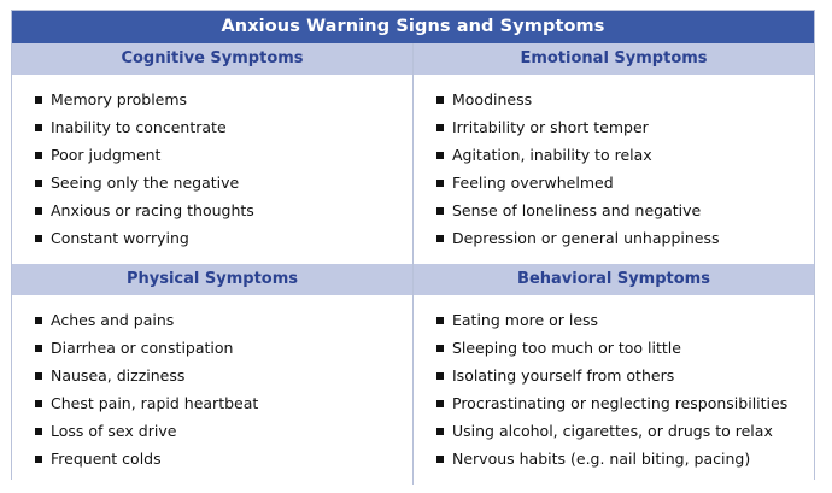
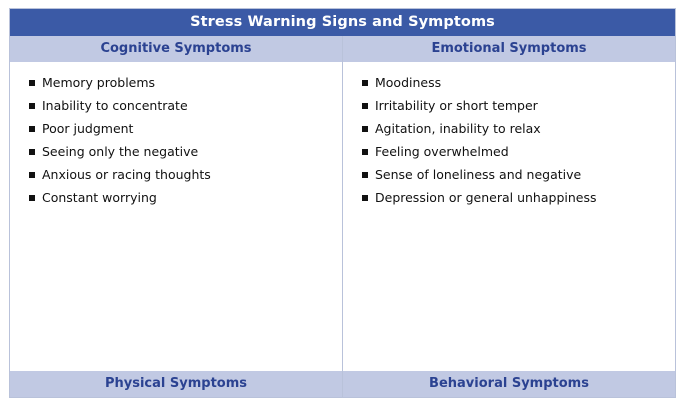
- Anxious Warning Signs and Symptoms
+ Stress Warning Signs and Symptoms
  Cognitive Symptoms	Emotional Symptoms
  Memory problems Inability to concentrate Poor judgment Seeing only the negative Anxious or racing thoughts Constant worrying	Moodiness Irritability or short temper Agitation, inability to relax Feeling overwhelmed Sense of loneliness and negative Depression or general unhappiness
  Physical Symptoms	Behavioral Symptoms
- Aches and pains Diarrhea or constipation Nausea, dizziness Chest pain, rapid heartbeat Loss of sex drive Frequent colds	Eating more or less Sleeping too much or too little Isolating yourself from others Procrastinating or neglecting responsibilities Using alcohol, cigarettes, or drugs to relax Nervous habits (e.g. nail biting, pacing)
